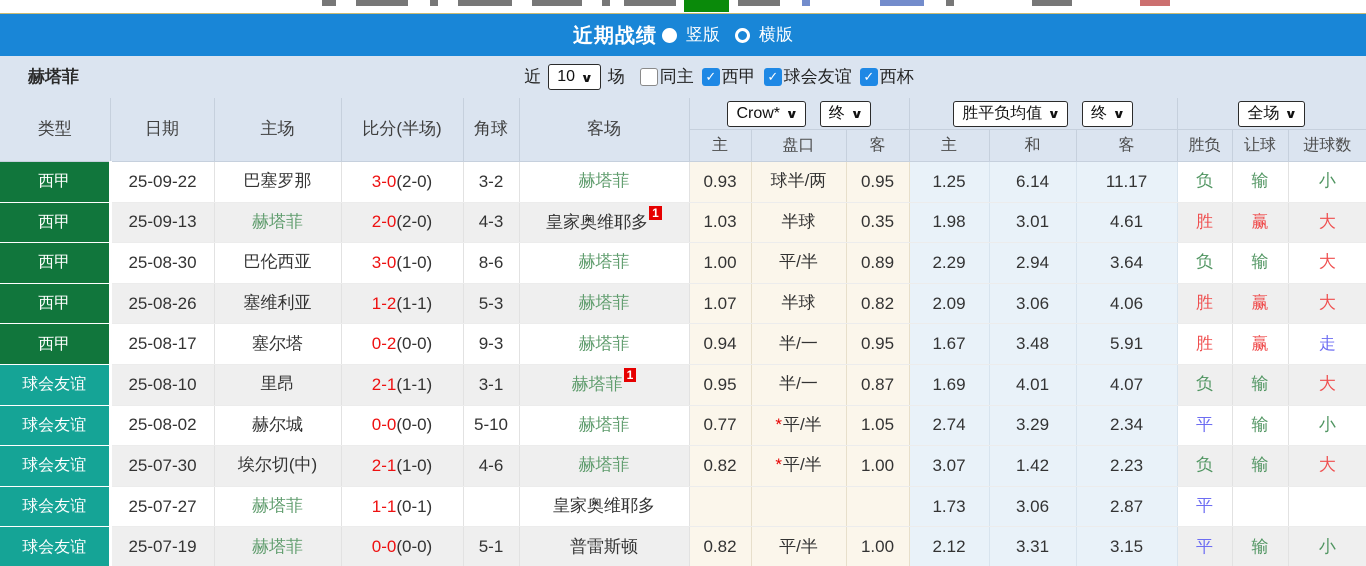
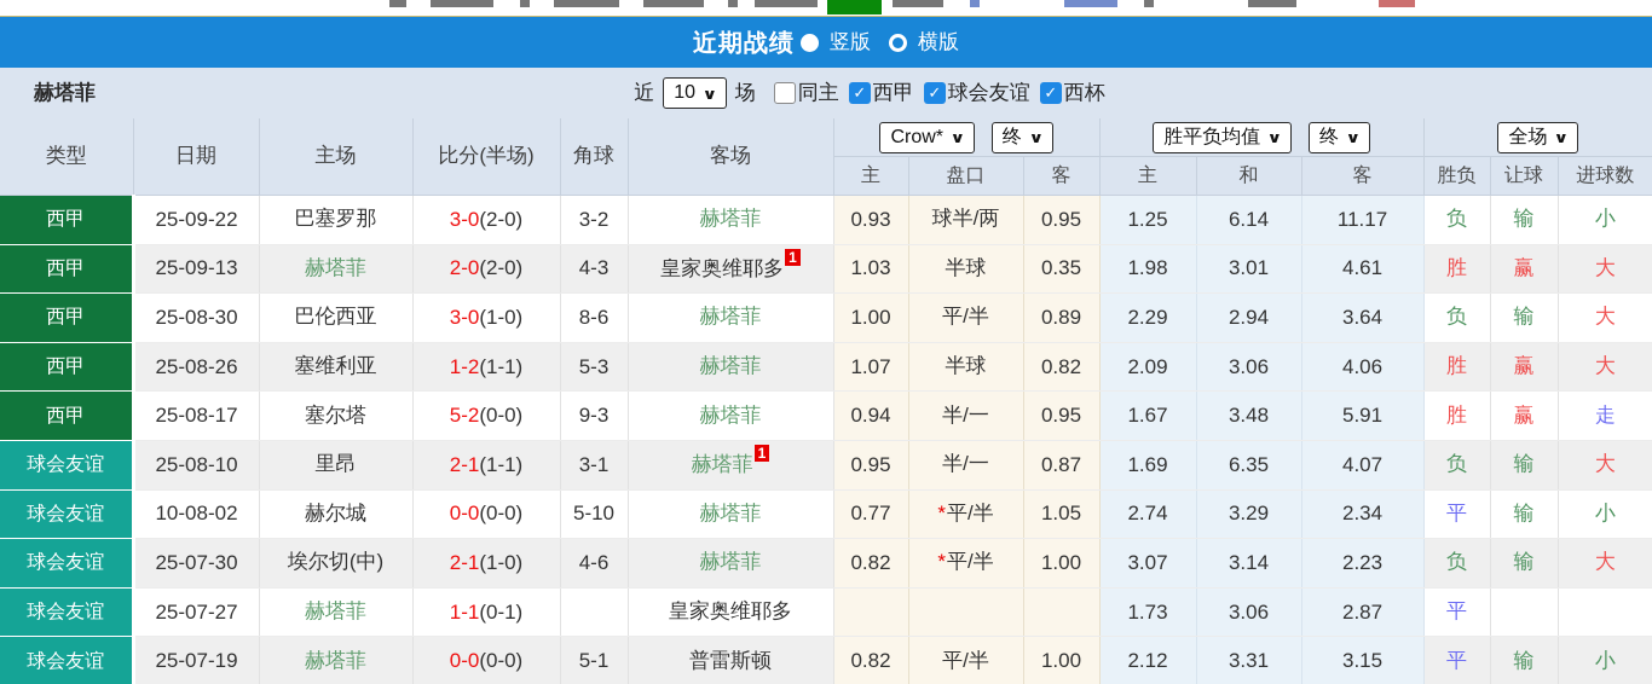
  近期战绩
  竖版
  横版
  赫塔菲
  近
  10
  ∨
  场
  同主
  ✓
  西甲
  ✓
  球会友谊
  ✓
  西杯
  类型	日期	主场	比分(半场)	角球	客场	Crow* ∨ 终 ∨	胜平负均值 ∨ 终 ∨	全场 ∨
  主	盘口	客	主	和	客	胜负	让球	进球数
  西甲	25-09-22	巴塞罗那	3-0(2-0)	3-2	赫塔菲	0.93	球半/两	0.95	1.25	6.14	11.17	负	输	小
  西甲	25-09-13	赫塔菲	2-0(2-0)	4-3	皇家奥维耶多 1	1.03	半球	0.35	1.98	3.01	4.61	胜	赢	大
  西甲	25-08-30	巴伦西亚	3-0(1-0)	8-6	赫塔菲	1.00	平/半	0.89	2.29	2.94	3.64	负	输	大
  西甲	25-08-26	塞维利亚	1-2(1-1)	5-3	赫塔菲	1.07	半球	0.82	2.09	3.06	4.06	胜	赢	大
- 西甲	25-08-17	塞尔塔	0-2(0-0)	9-3	赫塔菲	0.94	半/一	0.95	1.67	3.48	5.91	胜	赢	走
+ 西甲	25-08-17	塞尔塔	5-2(0-0)	9-3	赫塔菲	0.94	半/一	0.95	1.67	3.48	5.91	胜	赢	走
- 球会友谊	25-08-10	里昂	2-1(1-1)	3-1	赫塔菲 1	0.95	半/一	0.87	1.69	4.01	4.07	负	输	大
+ 球会友谊	25-08-10	里昂	2-1(1-1)	3-1	赫塔菲 1	0.95	半/一	0.87	1.69	6.35	4.07	负	输	大
- 球会友谊	25-08-02	赫尔城	0-0(0-0)	5-10	赫塔菲	0.77	*平/半	1.05	2.74	3.29	2.34	平	输	小
+ 球会友谊	10-08-02	赫尔城	0-0(0-0)	5-10	赫塔菲	0.77	*平/半	1.05	2.74	3.29	2.34	平	输	小
- 球会友谊	25-07-30	埃尔切(中)	2-1(1-0)	4-6	赫塔菲	0.82	*平/半	1.00	3.07	1.42	2.23	负	输	大
+ 球会友谊	25-07-30	埃尔切(中)	2-1(1-0)	4-6	赫塔菲	0.82	*平/半	1.00	3.07	3.14	2.23	负	输	大
  球会友谊	25-07-27	赫塔菲	1-1(0-1)		皇家奥维耶多				1.73	3.06	2.87	平
  球会友谊	25-07-19	赫塔菲	0-0(0-0)	5-1	普雷斯顿	0.82	平/半	1.00	2.12	3.31	3.15	平	输	小
